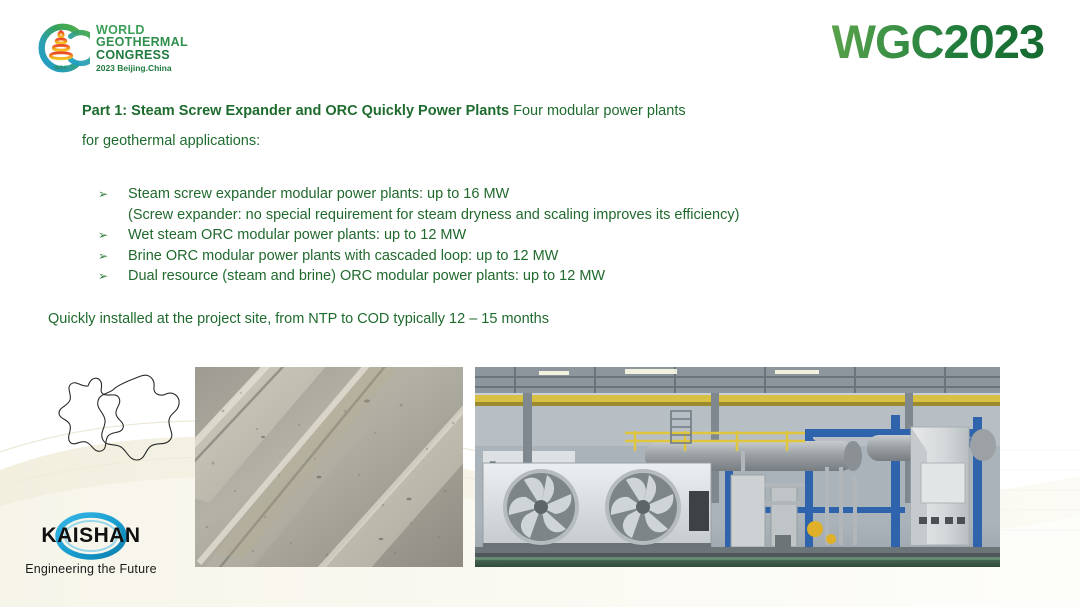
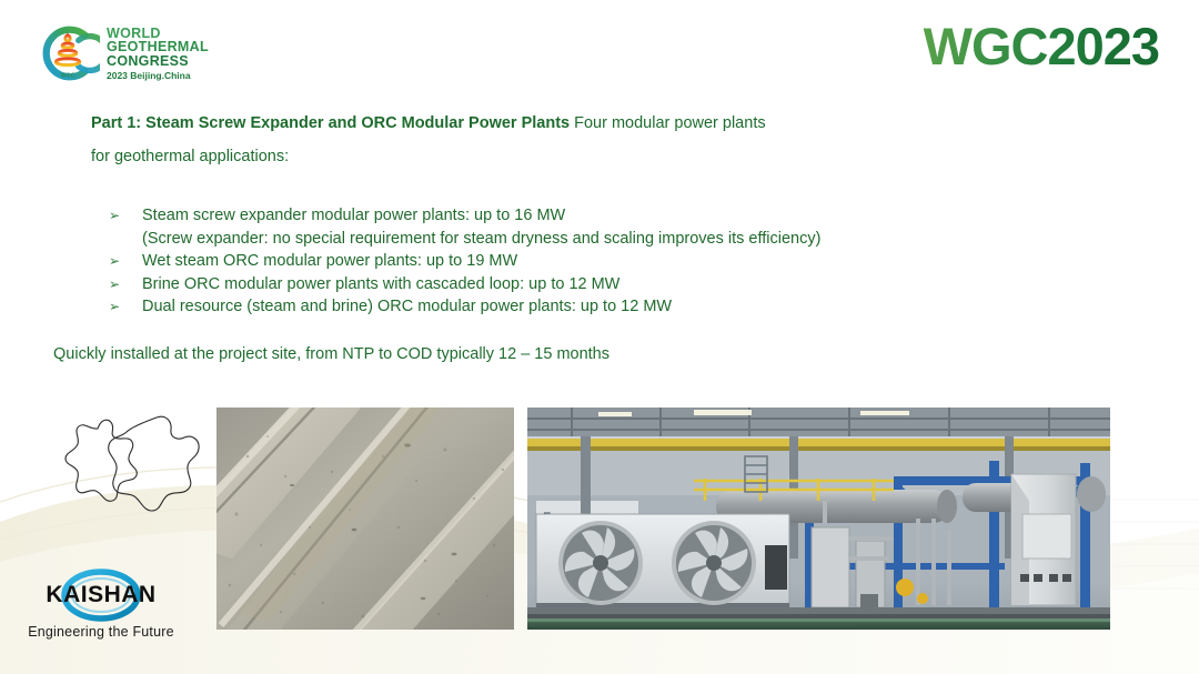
  WORLD
  GEOTHERMAL
  CONGRESS
  2023 Beijing.China
  WGC2023
- Part 1: Steam Screw Expander and ORC Quickly Power Plants Four modular power plants
+ Part 1: Steam Screw Expander and ORC Modular Power Plants Four modular power plants
  for geothermal applications:
  ➢
  Steam screw expander modular power plants: up to 16 MW
  (Screw expander: no special requirement for steam dryness and scaling improves its efficiency)
  ➢
- Wet steam ORC modular power plants: up to 12 MW
+ Wet steam ORC modular power plants: up to 19 MW
  ➢
  Brine ORC modular power plants with cascaded loop: up to 12 MW
  ➢
  Dual resource (steam and brine) ORC modular power plants: up to 12 MW
  Quickly installed at the project site, from NTP to COD typically 12 – 15 months
  KAISHAN
  Engineering the Future
